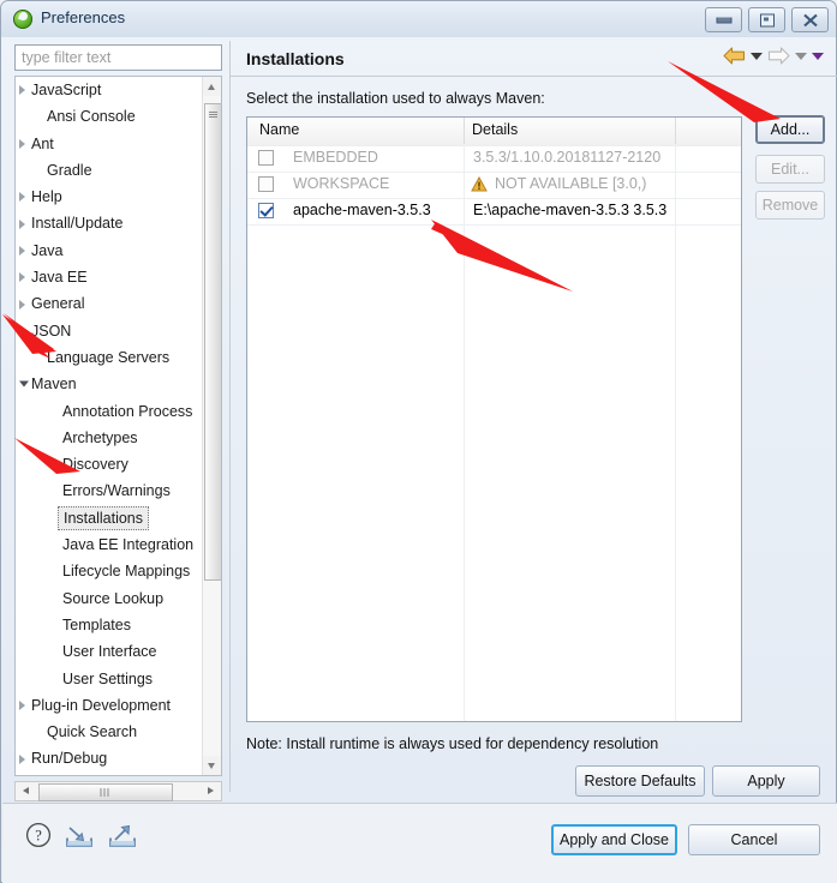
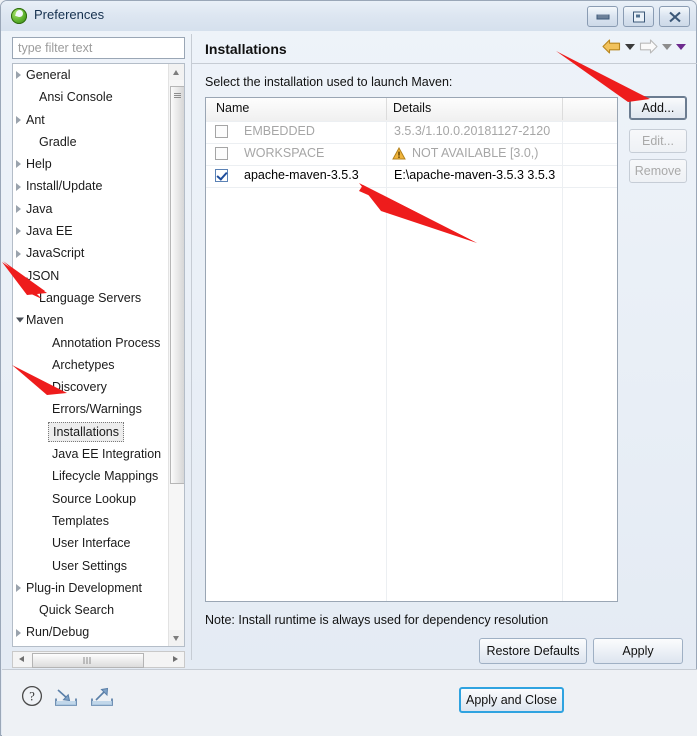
  Preferences
  type filter text
- JavaScript
+ General
  Ansi Console
  Ant
  Gradle
  Help
  Install/Update
  Java
  Java EE
- General
+ JavaScript
  JSON
  Language Servers
  Maven
  Annotation Process
  Archetypes
  Discovery
  Errors/Warnings
  Installations
  Java EE Integration
  Lifecycle Mappings
  Source Lookup
  Templates
  User Interface
  User Settings
  Plug-in Development
  Quick Search
  Run/Debug
  Installations
- Select the installation used to always Maven:
+ Select the installation used to launch Maven:
  Name
  Details
  EMBEDDED
  3.5.3/1.10.0.20181127-2120
  WORKSPACE
  NOT AVAILABLE [3.0,)
  apache-maven-3.5.3
  E:\apache-maven-3.5.3 3.5.3
  Add...
  Edit...
  Remove
  Note: Install runtime is always used for dependency resolution
  Restore Defaults
  Apply
  ?
  Apply and Close
- Cancel
